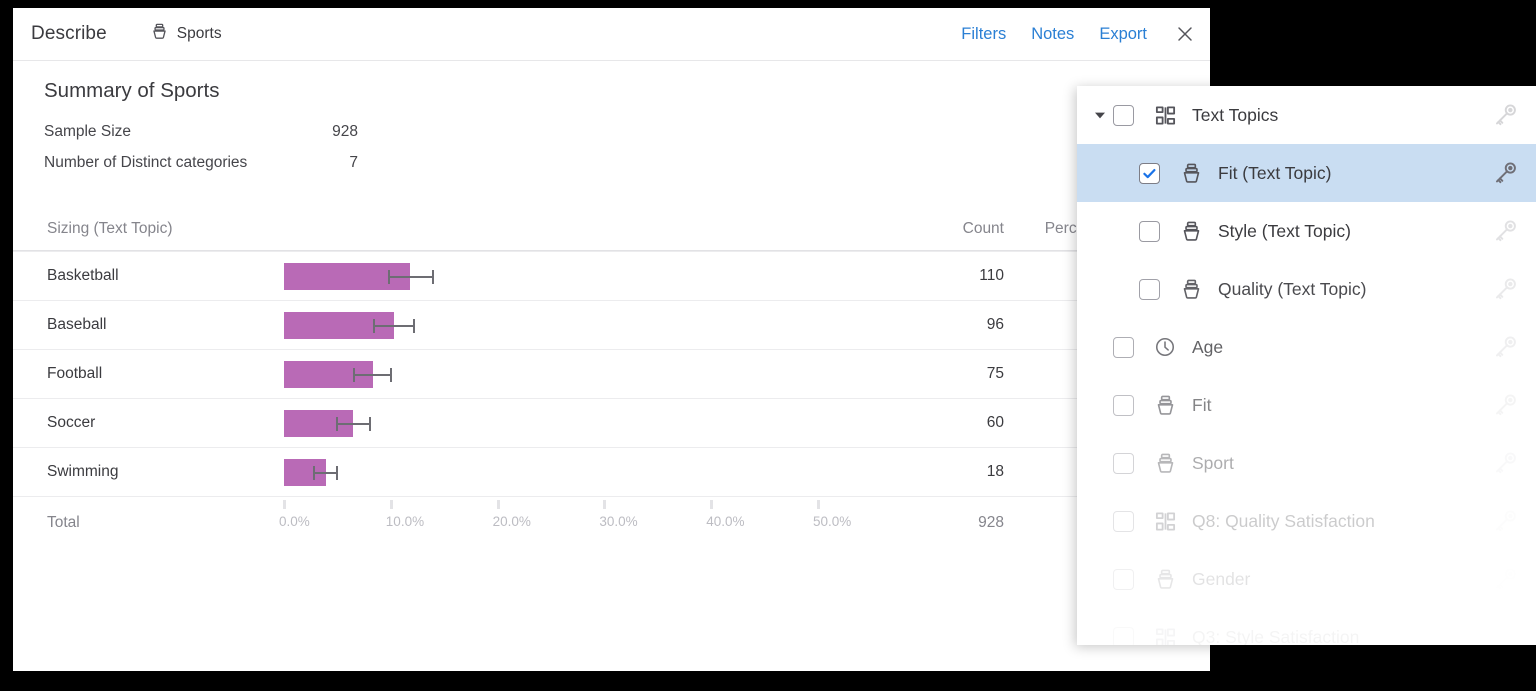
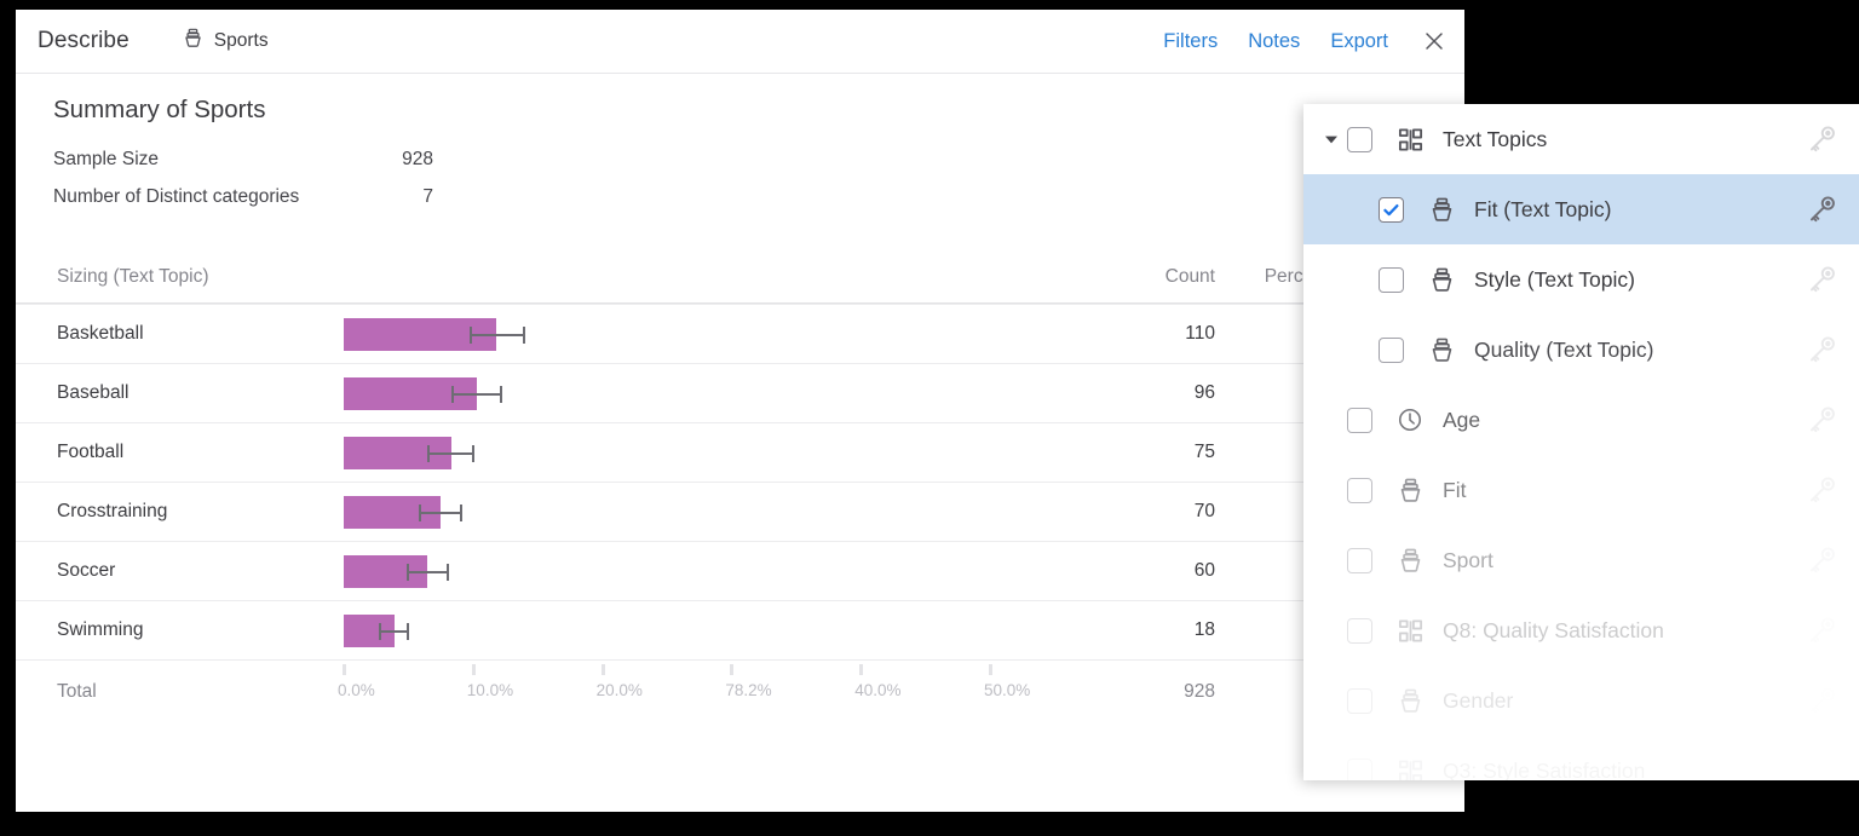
  Describe
  Sports
  Filters
  Notes
  Export
  Summary of Sports
  Sample Size
  928
  Number of Distinct categories
  7
  Sizing (Text Topic)
  Count
  Basketball
  110
  Baseball
  96
  Football
  75
+ Crosstraining
+ 70
  Soccer
  60
  Swimming
  18
  Total
  0.0%
  10.0%
  20.0%
- 30.0%
+ 78.2%
  40.0%
  50.0%
  928
  Text Topics
  Fit (Text Topic)
  Style (Text Topic)
  Quality (Text Topic)
  Age
  Fit
  Sport
  Q8: Quality Satisfaction
  Gender
  Q3: Style Satisfaction
